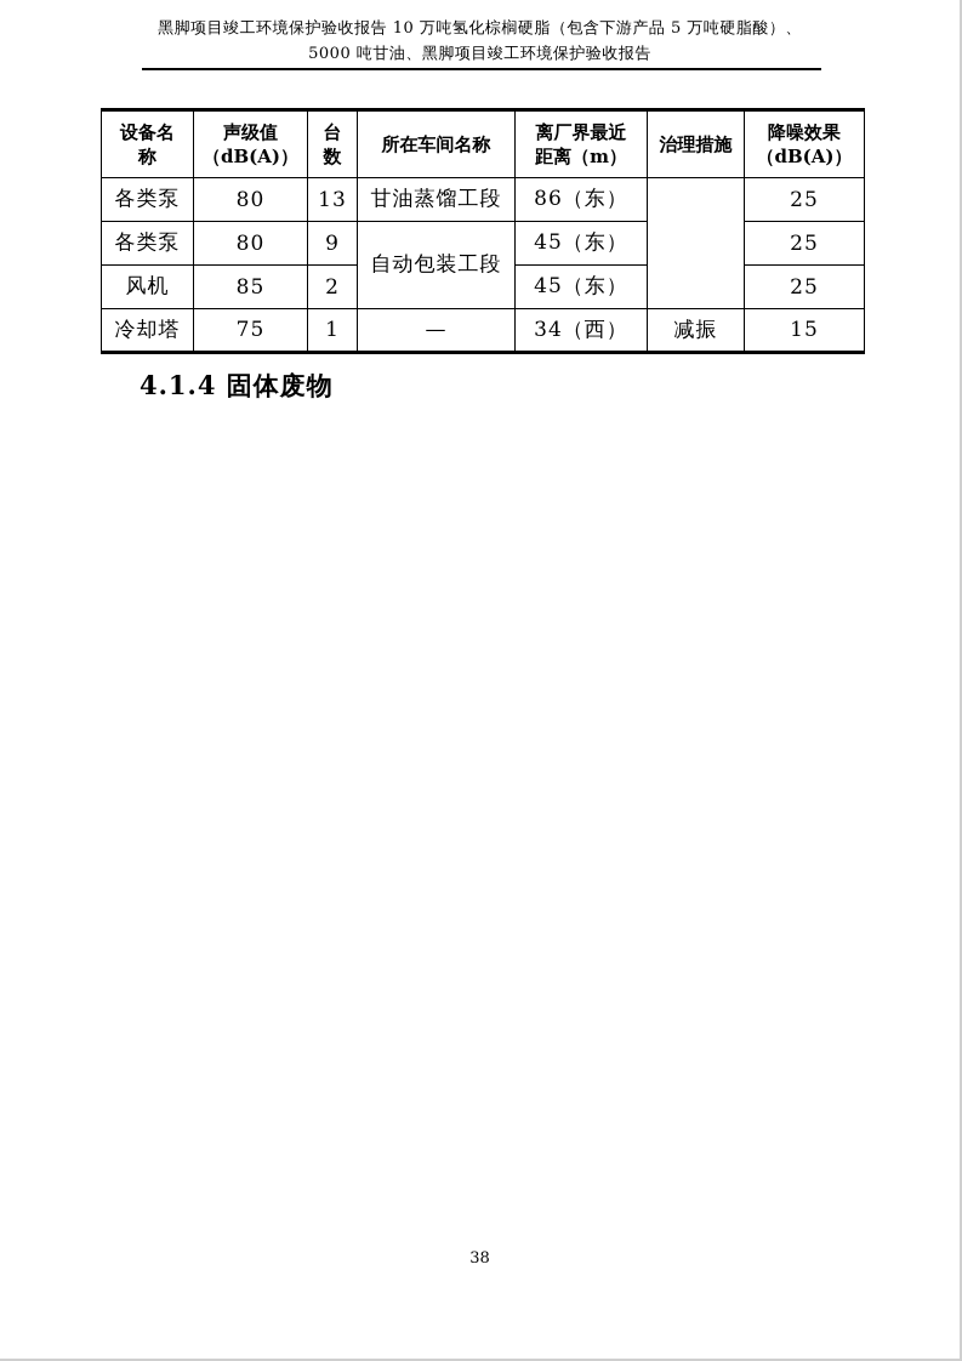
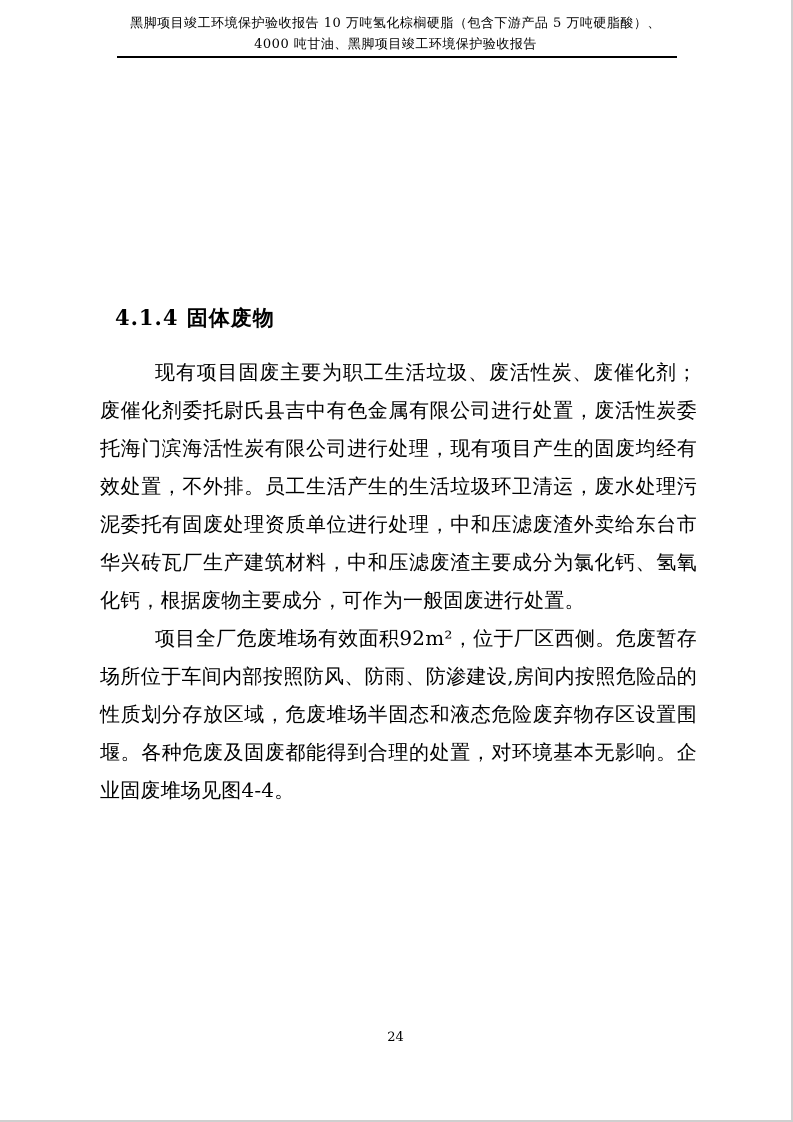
  黑脚项目竣工环境保护验收报告 10 万吨氢化棕榈硬脂（包含下游产品 5 万吨硬脂酸）、
- 5000 吨甘油、黑脚项目竣工环境保护验收报告
+ 4000 吨甘油、黑脚项目竣工环境保护验收报告
- 设备名 称	声级值 （dB(A)）	台 数	所在车间名称	离厂界最近 距离（m）	治理措施	降噪效果 （dB(A)）
- 各类泵	80	13	甘油蒸馏工段	86（东）		25
- 各类泵	80	9	自动包装工段	45（东）	25
- 风机	85	2	45（东）	25
- 冷却塔	75	1	—	34（西）	减振	15
  4.1.4 固体废物
+ 现有项目固废主要为职工生活垃圾、废活性炭、废催化剂；废催化剂委托尉氏县吉中有色金属有限公司进行处置，废活性炭委托海门滨海活性炭有限公司进行处理，现有项目产生的固废均经有效处置，不外排。员工生活产生的生活垃圾环卫清运，废水处理污泥委托有固废处理资质单位进行处理，中和压滤废渣外卖给东台市华兴砖瓦厂生产建筑材料，中和压滤废渣主要成分为氯化钙、氢氧化钙，根据废物主要成分，可作为一般固废进行处置。
+ 项目全厂危废堆场有效面积92m²，位于厂区西侧。危废暂存场所位于车间内部按照防风、防雨、防渗建设,房间内按照危险品的性质划分存放区域，危废堆场半固态和液态危险废弃物存区设置围堰。各种危废及固废都能得到合理的处置，对环境基本无影响。企业固废堆场见图4-4。
- 38
+ 24
